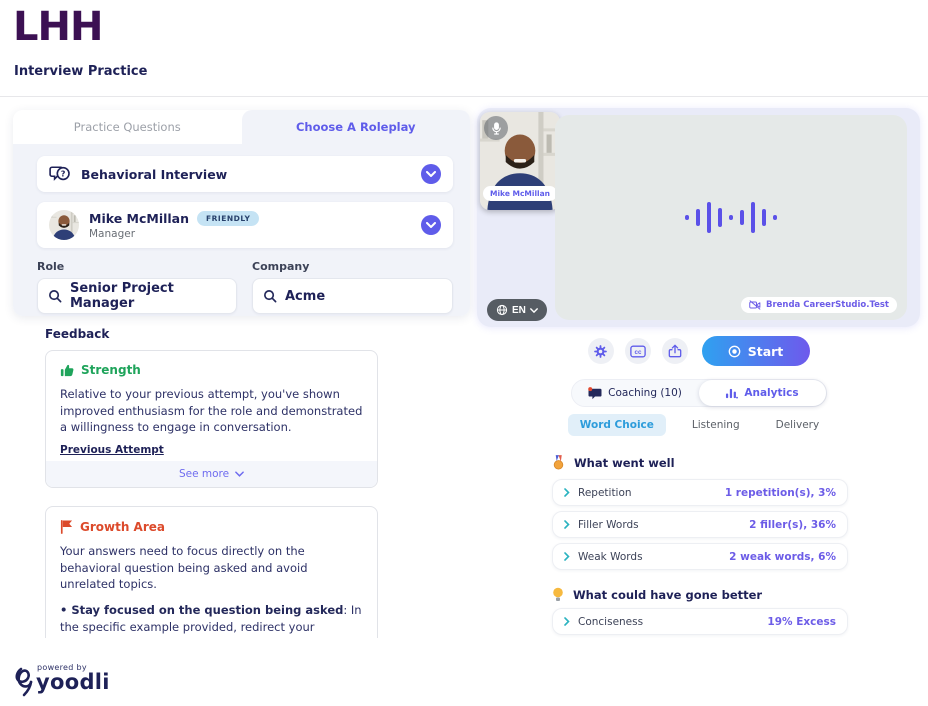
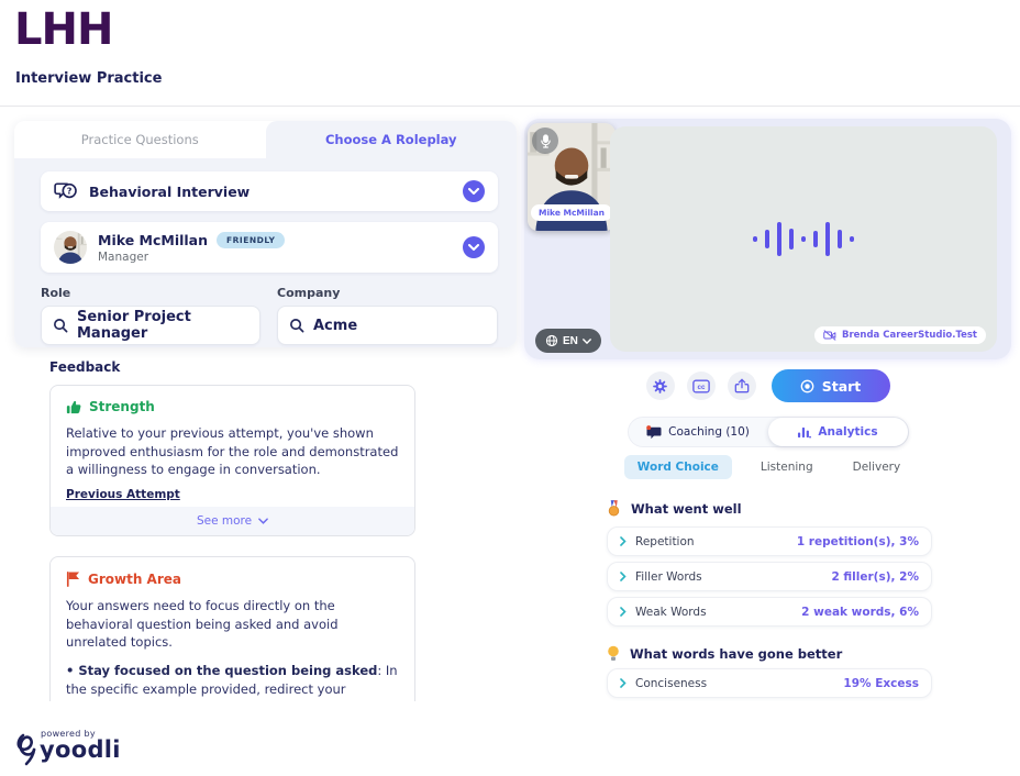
  LHH
  Interview Practice
  Practice Questions
  Choose A Roleplay
  ?
  Behavioral Interview
  Mike McMillan
  FRIENDLY
  Manager
  Role
  Senior Project Manager
  Company
  Acme
  Feedback
  Strength
  Relative to your previous attempt, you've shown improved enthusiasm for the role and demonstrated a willingness to engage in conversation.
  Previous Attempt
  See more
  Growth Area
  Your answers need to focus directly on the behavioral question being asked and avoid unrelated topics.
  Mike McMillan
  Brenda CareerStudio.Test
  EN
  Start
  Coaching (10)
  Analytics
  Word Choice
  Listening
  Delivery
  What went well
  Repetition
  1 repetition(s), 3%
  Filler Words
- 2 filler(s), 36%
+ 2 filler(s), 2%
  Weak Words
  2 weak words, 6%
- What could have gone better
+ What words have gone better
  Conciseness
  19% Excess
  powered by
  yoodli
